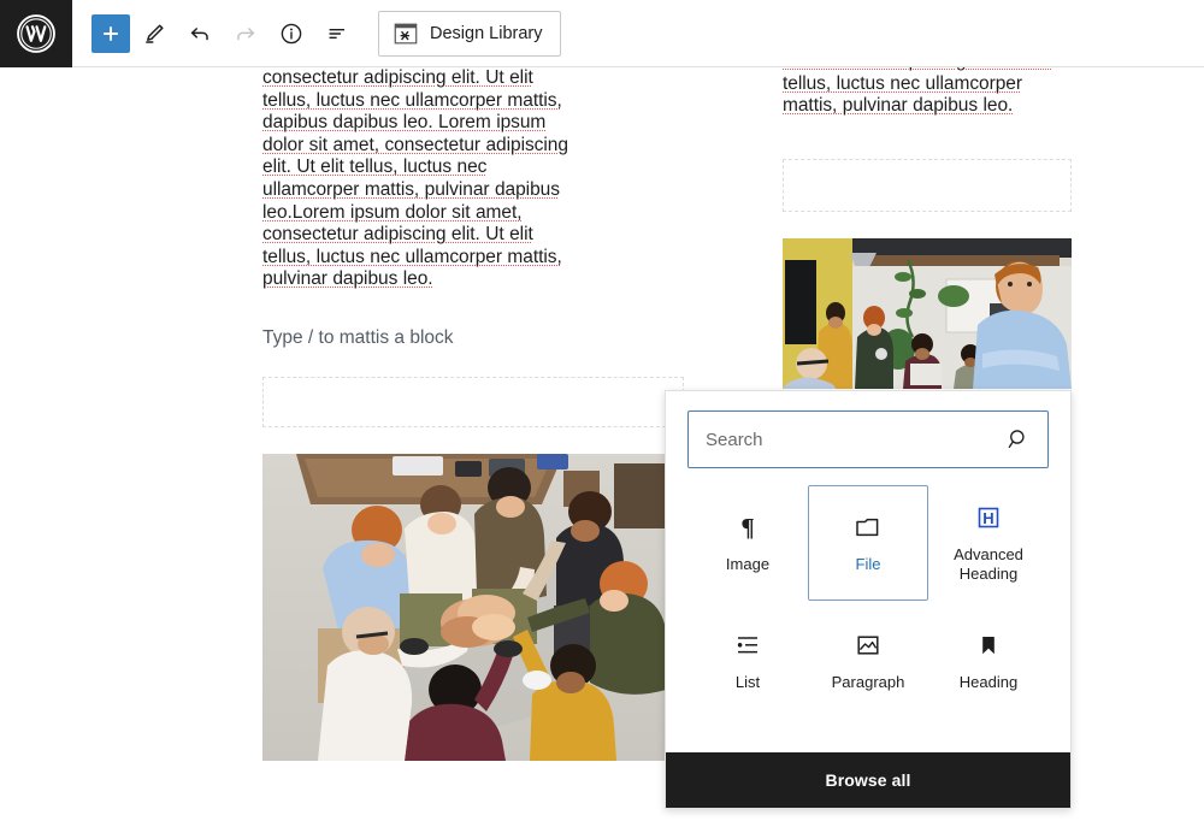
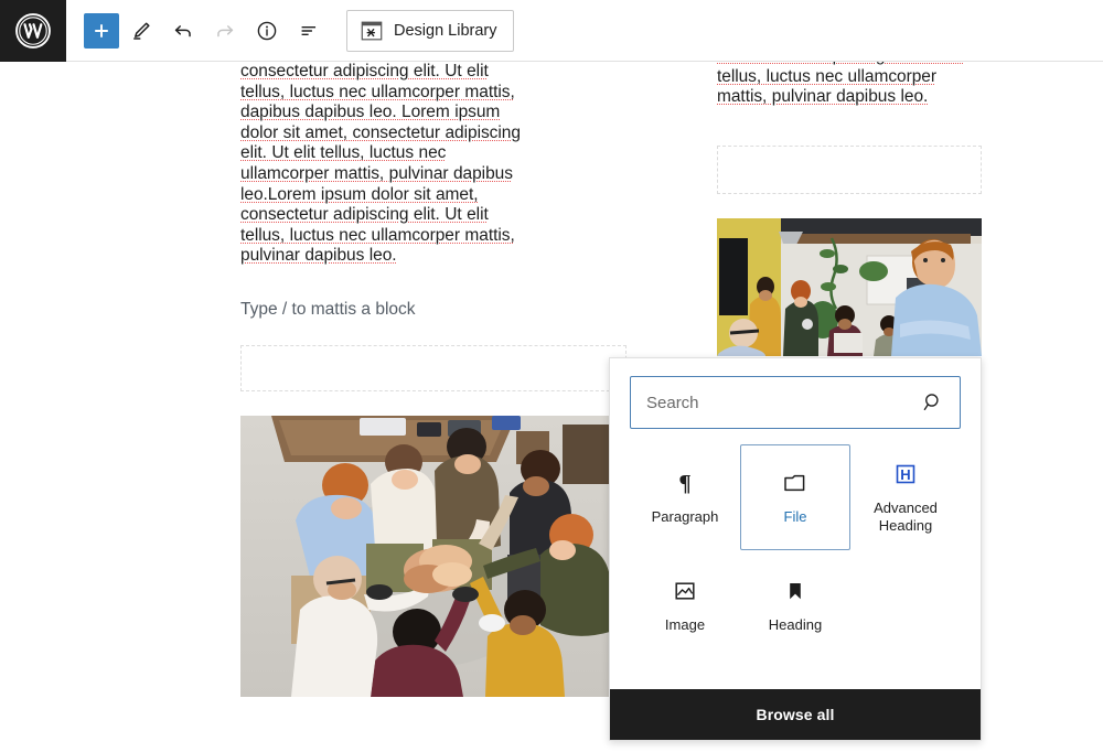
  Design Library
  consectetur adipiscing elit. Ut elit tellus, luctus nec ullamcorper mattis, dapibus dapibus leo. Lorem ipsum dolor sit amet, consectetur adipiscing elit. Ut elit tellus, luctus nec ullamcorper mattis, pulvinar dapibus leo.Lorem ipsum dolor sit amet, consectetur adipiscing elit. Ut elit tellus, luctus nec ullamcorper mattis, pulvinar dapibus leo.
  Type / to mattis a block
  Search
  ¶
- Image
+ Paragraph
  File
  H
  Advanced
  Heading
- List
- Paragraph
+ Image
  Heading
  Browse all
